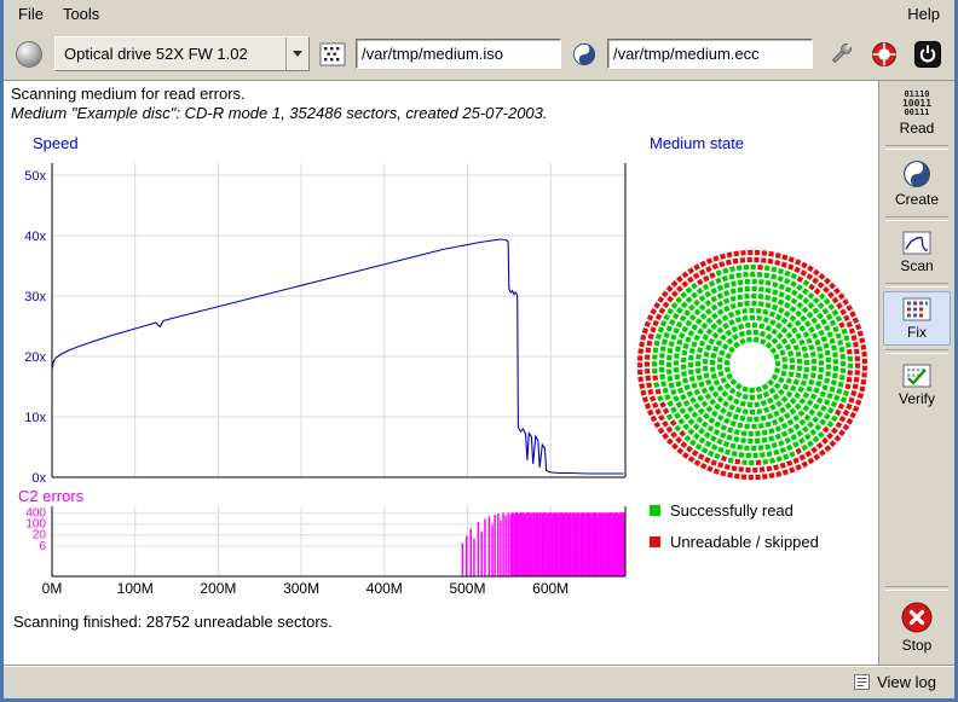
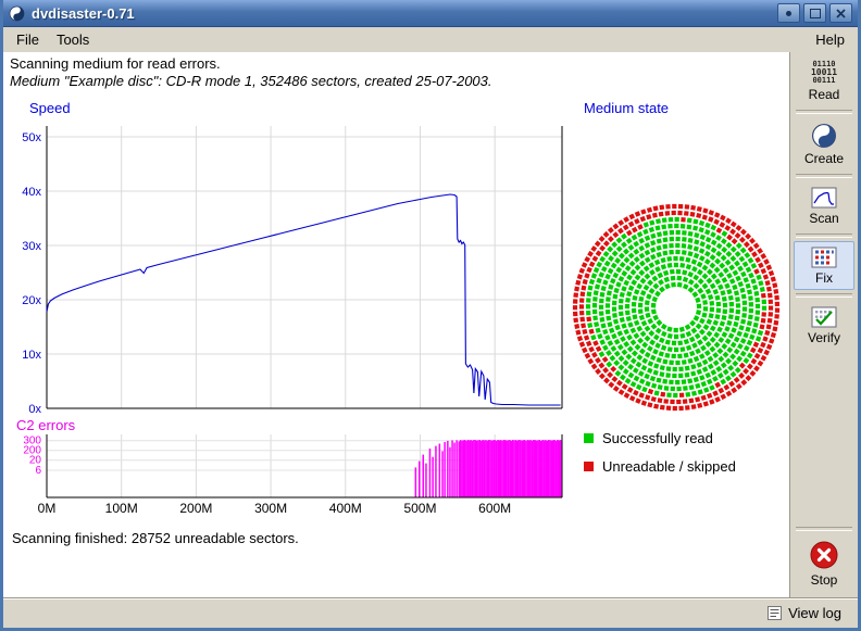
+ dvdisaster-0.71
  File
  Tools
  Help
- Optical drive 52X FW 1.02
- /var/tmp/medium.iso
- /var/tmp/medium.ecc
  0M
  100M
  200M
  300M
  400M
  500M
  600M
  0x
  10x
  20x
  30x
  40x
  50x
  6
  20
- 100
+ 200
- 400
+ 300
  Scanning medium for read errors.
  Medium "Example disc": CD-R mode 1, 352486 sectors, created 25-07-2003.
  Speed
  Medium state
  C2 errors
  Successfully read
  Unreadable / skipped
  Scanning finished: 28752 unreadable sectors.
  01110
  10011
  00111
  Read
  Create
  Scan
  Fix
  Verify
  Stop
  View log
